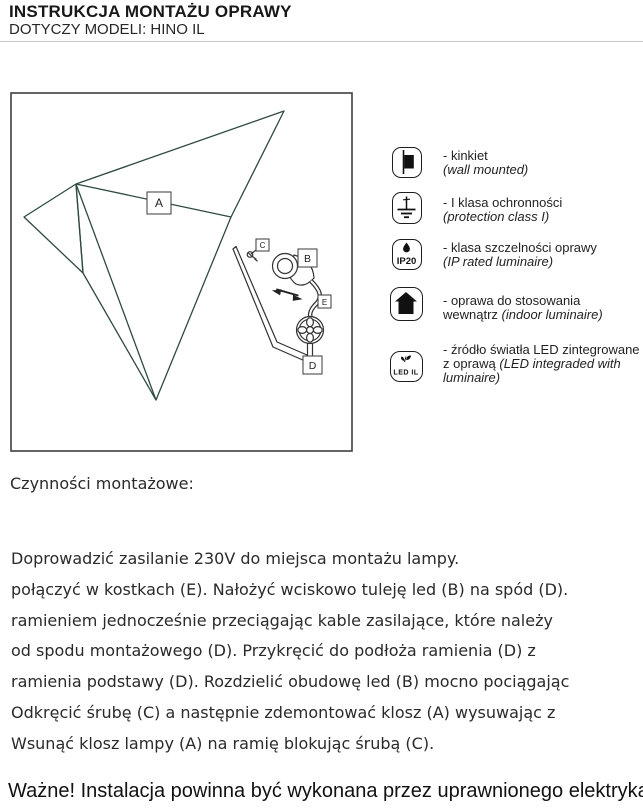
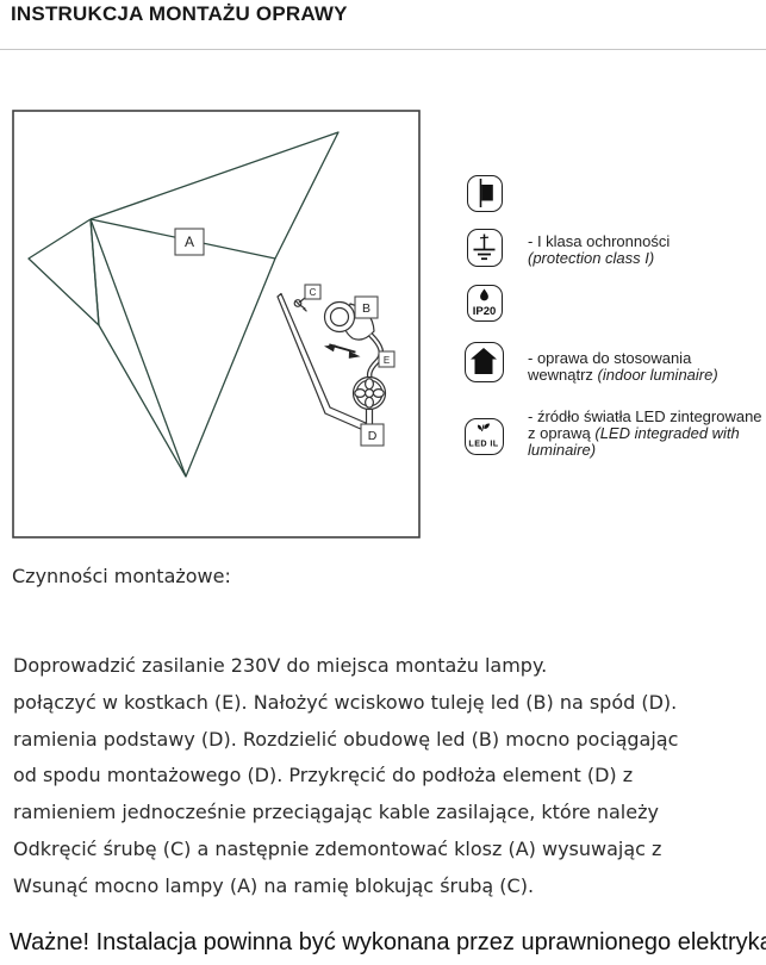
  INSTRUKCJA MONTAŻU OPRAWY
- DOTYCZY MODELI: HINO IL
  A
  B
  C
  E
  D
- - kinkiet
- (wall mounted)
  - I klasa ochronności
  (protection class I)
  IP20
- - klasa szczelności oprawy
- (IP rated luminaire)
  - oprawa do stosowania
  wewnątrz (indoor luminaire)
  LED IL
  - źródło światła LED zintegrowane
  z oprawą (LED integraded with
  luminaire)
  Czynności montażowe:
  Doprowadzić zasilanie 230V do miejsca montażu lampy.
  połączyć w kostkach (E). Nałożyć wciskowo tuleję led (B) na spód (D).
- ramieniem jednocześnie przeciągając kable zasilające, które należy
+ ramienia podstawy (D). Rozdzielić obudowę led (B) mocno pociągając
- od spodu montażowego (D). Przykręcić do podłoża ramienia (D) z
+ od spodu montażowego (D). Przykręcić do podłoża element (D) z
- ramienia podstawy (D). Rozdzielić obudowę led (B) mocno pociągając
+ ramieniem jednocześnie przeciągając kable zasilające, które należy
  Odkręcić śrubę (C) a następnie zdemontować klosz (A) wysuwając z
- Wsunąć klosz lampy (A) na ramię blokując śrubą (C).
+ Wsunąć mocno lampy (A) na ramię blokując śrubą (C).
  Ważne! Instalacja powinna być wykonana przez uprawnionego elektryk
